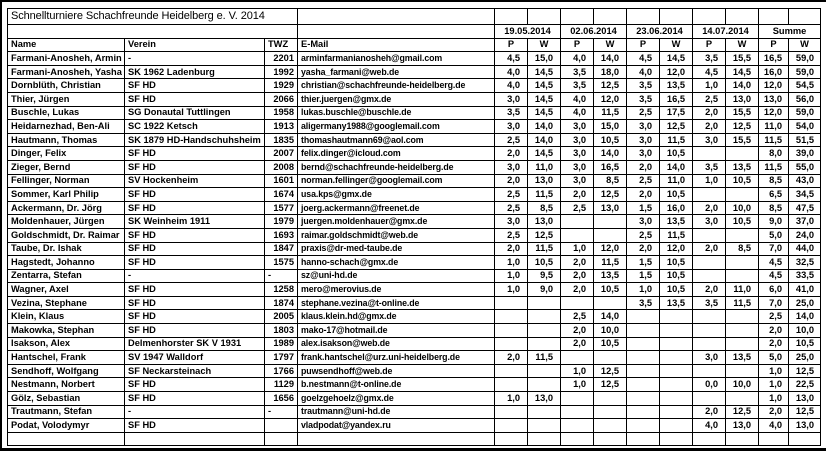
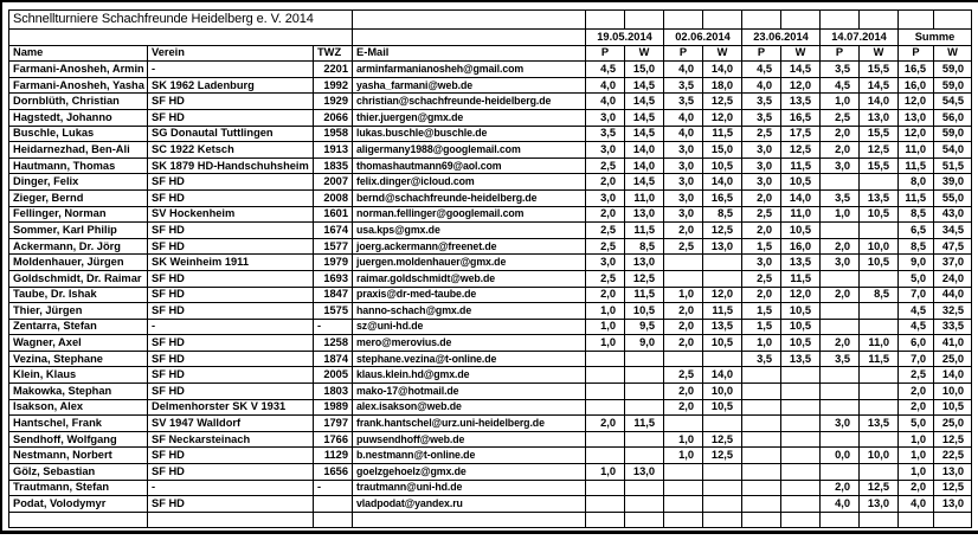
  Schnellturniere Schachfreunde Heidelberg e. V. 2014
  		19.05.2014	02.06.2014	23.06.2014	14.07.2014	Summe
  Name	Verein	TWZ	E-Mail	P	W	P	W	P	W	P	W	P	W
  Farmani-Anosheh, Armin	-	2201	arminfarmanianosheh@gmail.com	4,5	15,0	4,0	14,0	4,5	14,5	3,5	15,5	16,5	59,0
  Farmani-Anosheh, Yasha	SK 1962 Ladenburg	1992	yasha_farmani@web.de	4,0	14,5	3,5	18,0	4,0	12,0	4,5	14,5	16,0	59,0
  Dornblüth, Christian	SF HD	1929	christian@schachfreunde-heidelberg.de	4,0	14,5	3,5	12,5	3,5	13,5	1,0	14,0	12,0	54,5
- Thier, Jürgen	SF HD	2066	thier.juergen@gmx.de	3,0	14,5	4,0	12,0	3,5	16,5	2,5	13,0	13,0	56,0
+ Hagstedt, Johanno	SF HD	2066	thier.juergen@gmx.de	3,0	14,5	4,0	12,0	3,5	16,5	2,5	13,0	13,0	56,0
  Buschle, Lukas	SG Donautal Tuttlingen	1958	lukas.buschle@buschle.de	3,5	14,5	4,0	11,5	2,5	17,5	2,0	15,5	12,0	59,0
  Heidarnezhad, Ben-Ali	SC 1922 Ketsch	1913	aligermany1988@googlemail.com	3,0	14,0	3,0	15,0	3,0	12,5	2,0	12,5	11,0	54,0
  Hautmann, Thomas	SK 1879 HD-Handschuhsheim	1835	thomashautmann69@aol.com	2,5	14,0	3,0	10,5	3,0	11,5	3,0	15,5	11,5	51,5
  Dinger, Felix	SF HD	2007	felix.dinger@icloud.com	2,0	14,5	3,0	14,0	3,0	10,5			8,0	39,0
  Zieger, Bernd	SF HD	2008	bernd@schachfreunde-heidelberg.de	3,0	11,0	3,0	16,5	2,0	14,0	3,5	13,5	11,5	55,0
  Fellinger, Norman	SV Hockenheim	1601	norman.fellinger@googlemail.com	2,0	13,0	3,0	8,5	2,5	11,0	1,0	10,5	8,5	43,0
  Sommer, Karl Philip	SF HD	1674	usa.kps@gmx.de	2,5	11,5	2,0	12,5	2,0	10,5			6,5	34,5
  Ackermann, Dr. Jörg	SF HD	1577	joerg.ackermann@freenet.de	2,5	8,5	2,5	13,0	1,5	16,0	2,0	10,0	8,5	47,5
  Moldenhauer, Jürgen	SK Weinheim 1911	1979	juergen.moldenhauer@gmx.de	3,0	13,0			3,0	13,5	3,0	10,5	9,0	37,0
  Goldschmidt, Dr. Raimar	SF HD	1693	raimar.goldschmidt@web.de	2,5	12,5			2,5	11,5			5,0	24,0
  Taube, Dr. Ishak	SF HD	1847	praxis@dr-med-taube.de	2,0	11,5	1,0	12,0	2,0	12,0	2,0	8,5	7,0	44,0
- Hagstedt, Johanno	SF HD	1575	hanno-schach@gmx.de	1,0	10,5	2,0	11,5	1,5	10,5			4,5	32,5
+ Thier, Jürgen	SF HD	1575	hanno-schach@gmx.de	1,0	10,5	2,0	11,5	1,5	10,5			4,5	32,5
  Zentarra, Stefan	-	-	sz@uni-hd.de	1,0	9,5	2,0	13,5	1,5	10,5			4,5	33,5
  Wagner, Axel	SF HD	1258	mero@merovius.de	1,0	9,0	2,0	10,5	1,0	10,5	2,0	11,0	6,0	41,0
  Vezina, Stephane	SF HD	1874	stephane.vezina@t-online.de					3,5	13,5	3,5	11,5	7,0	25,0
  Klein, Klaus	SF HD	2005	klaus.klein.hd@gmx.de			2,5	14,0					2,5	14,0
  Makowka, Stephan	SF HD	1803	mako-17@hotmail.de			2,0	10,0					2,0	10,0
  Isakson, Alex	Delmenhorster SK V 1931	1989	alex.isakson@web.de			2,0	10,5					2,0	10,5
  Hantschel, Frank	SV 1947 Walldorf	1797	frank.hantschel@urz.uni-heidelberg.de	2,0	11,5					3,0	13,5	5,0	25,0
  Sendhoff, Wolfgang	SF Neckarsteinach	1766	puwsendhoff@web.de			1,0	12,5					1,0	12,5
  Nestmann, Norbert	SF HD	1129	b.nestmann@t-online.de			1,0	12,5			0,0	10,0	1,0	22,5
  Gölz, Sebastian	SF HD	1656	goelzgehoelz@gmx.de	1,0	13,0							1,0	13,0
  Trautmann, Stefan	-	-	trautmann@uni-hd.de							2,0	12,5	2,0	12,5
  Podat, Volodymyr	SF HD		vladpodat@yandex.ru							4,0	13,0	4,0	13,0
